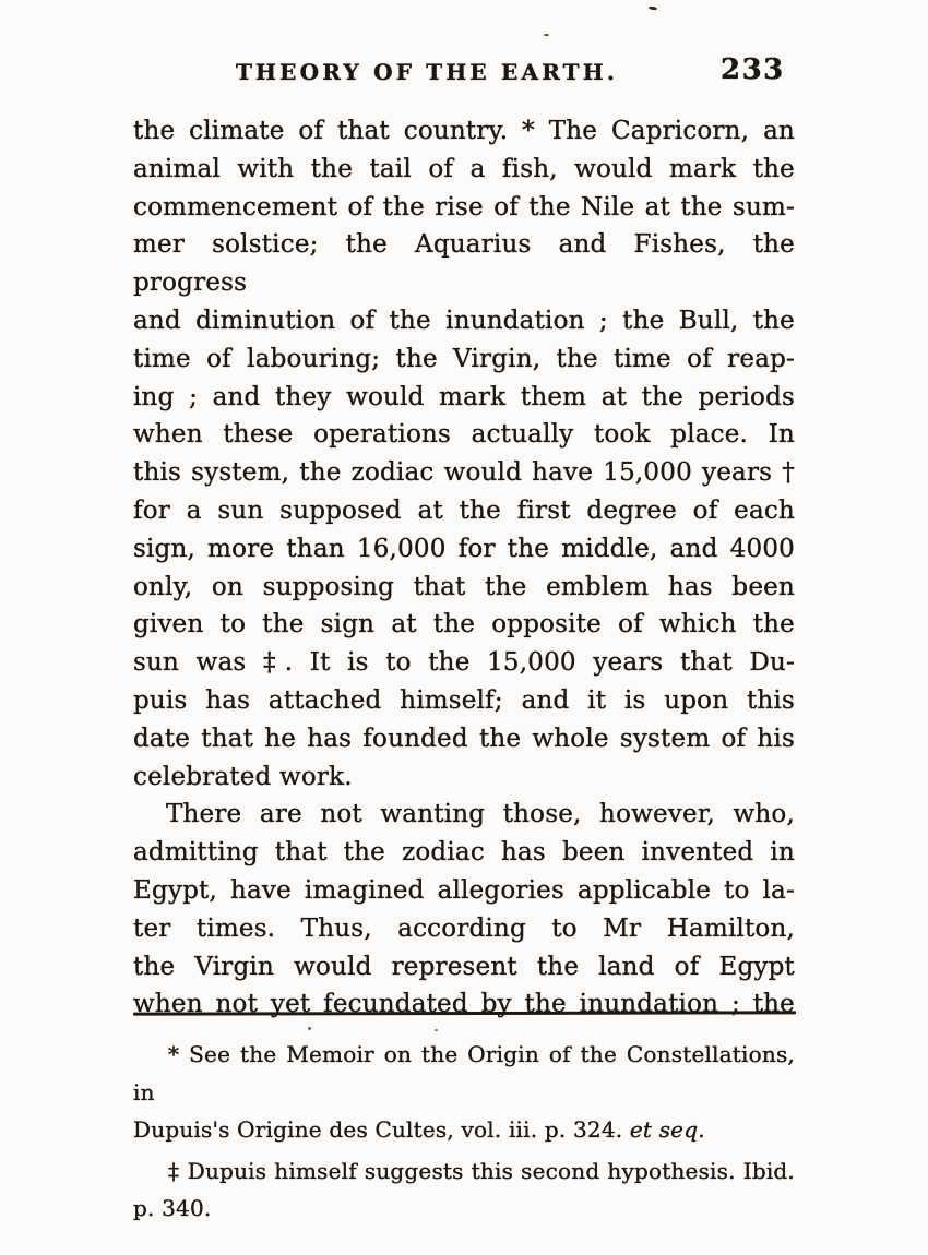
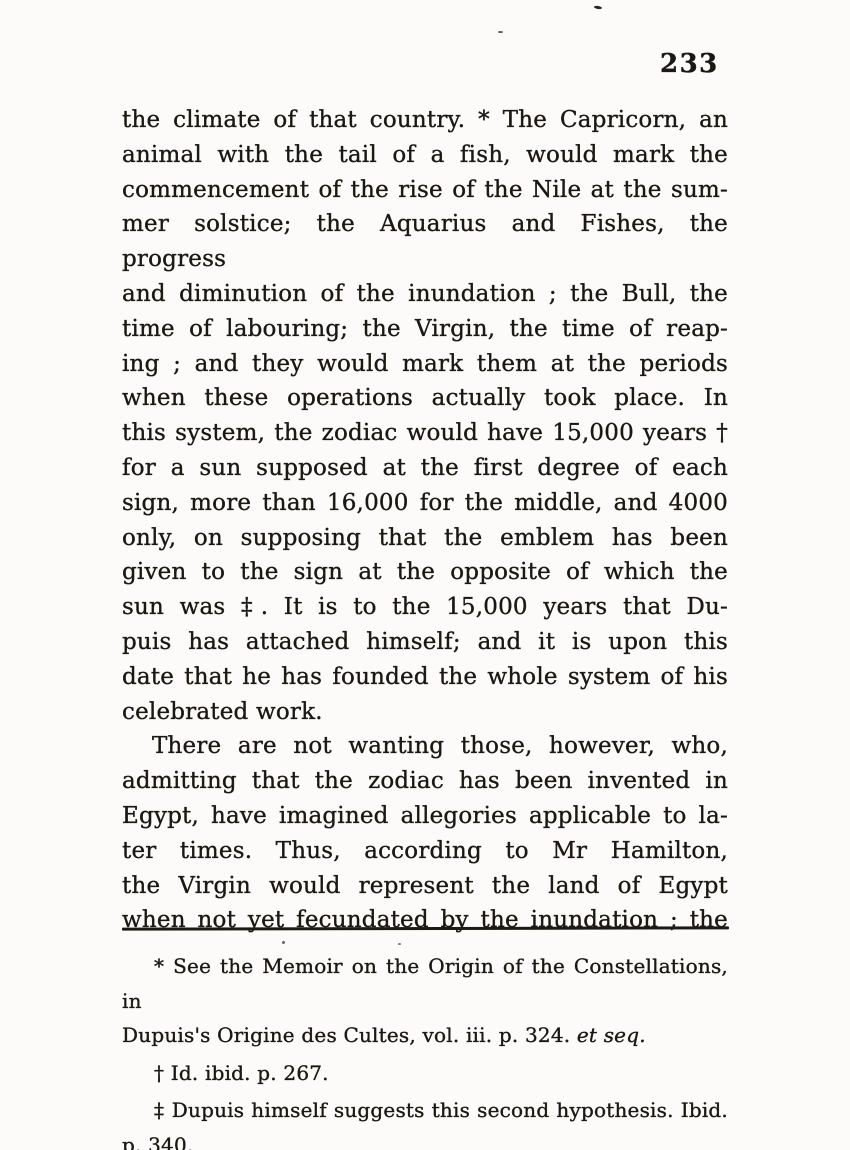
- THEORY OF THE EARTH.
  233
  the climate of that country. * The Capricorn, an
  animal with the tail of a fish, would mark the
  commencement of the rise of the Nile at the sum-
  mer solstice; the Aquarius and Fishes, the progress
  and diminution of the inundation ; the Bull, the
  time of labouring; the Virgin, the time of reap-
  ing ; and they would mark them at the periods
  when these operations actually took place. In
  this system, the zodiac would have 15,000 years †
  for a sun supposed at the first degree of each
  sign, more than 16,000 for the middle, and 4000
  only, on supposing that the emblem has been
  given to the sign at the opposite of which the
  sun was ‡. It is to the 15,000 years that Du-
  puis has attached himself; and it is upon this
  date that he has founded the whole system of his
  celebrated work.
  There are not wanting those, however, who,
  admitting that the zodiac has been invented in
  Egypt, have imagined allegories applicable to la-
  ter times. Thus, according to Mr Hamilton,
  the Virgin would represent the land of Egypt
  when not yet fecundated by the inundation ; the
  * See the Memoir on the Origin of the Constellations, in
  Dupuis's Origine des Cultes, vol. iii. p. 324. et seq.
+ † Id. ibid. p. 267.
  ‡ Dupuis himself suggests this second hypothesis. Ibid.
  p. 340.
